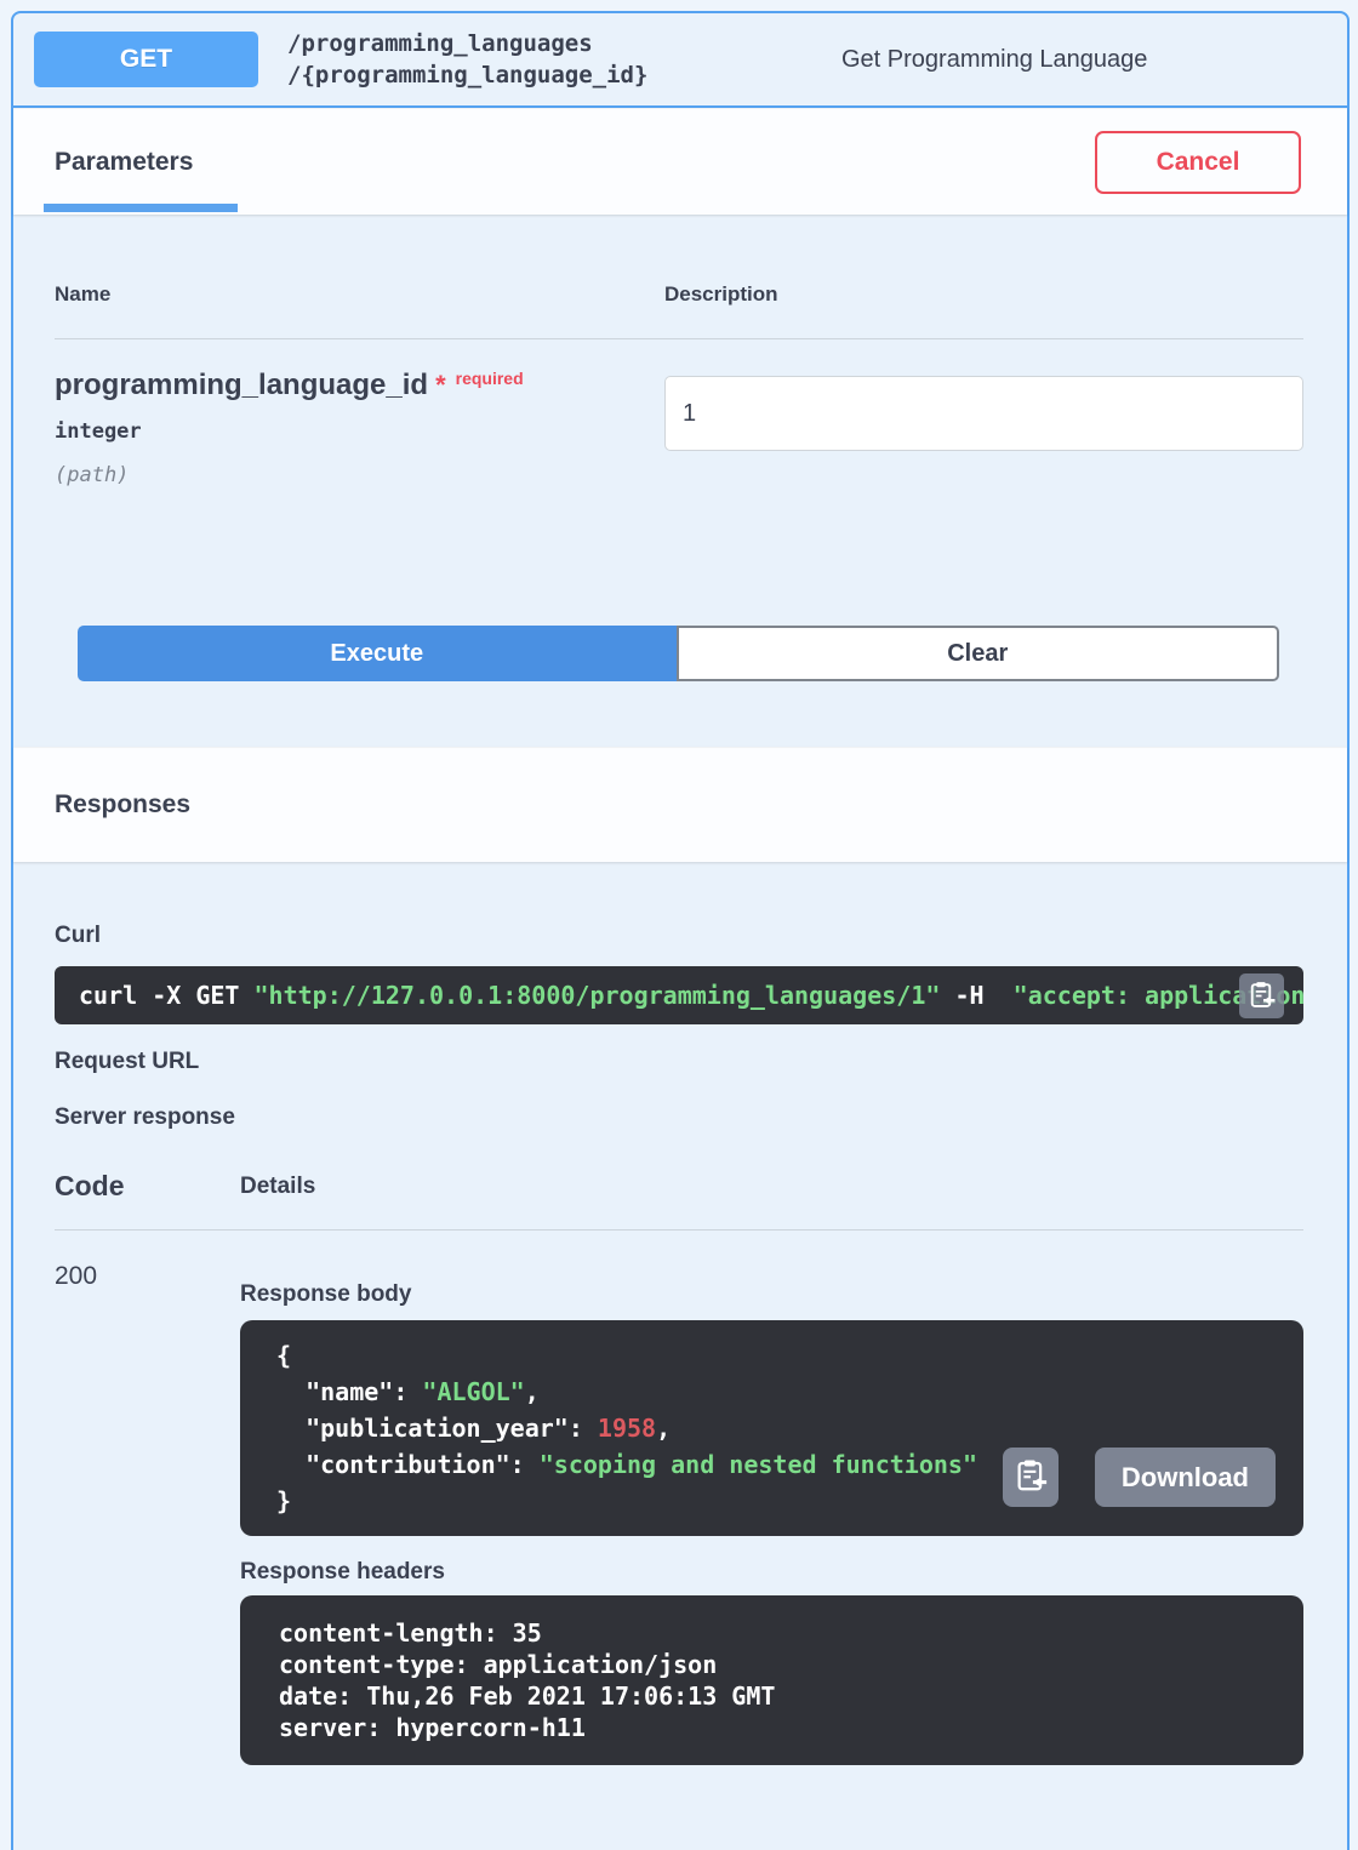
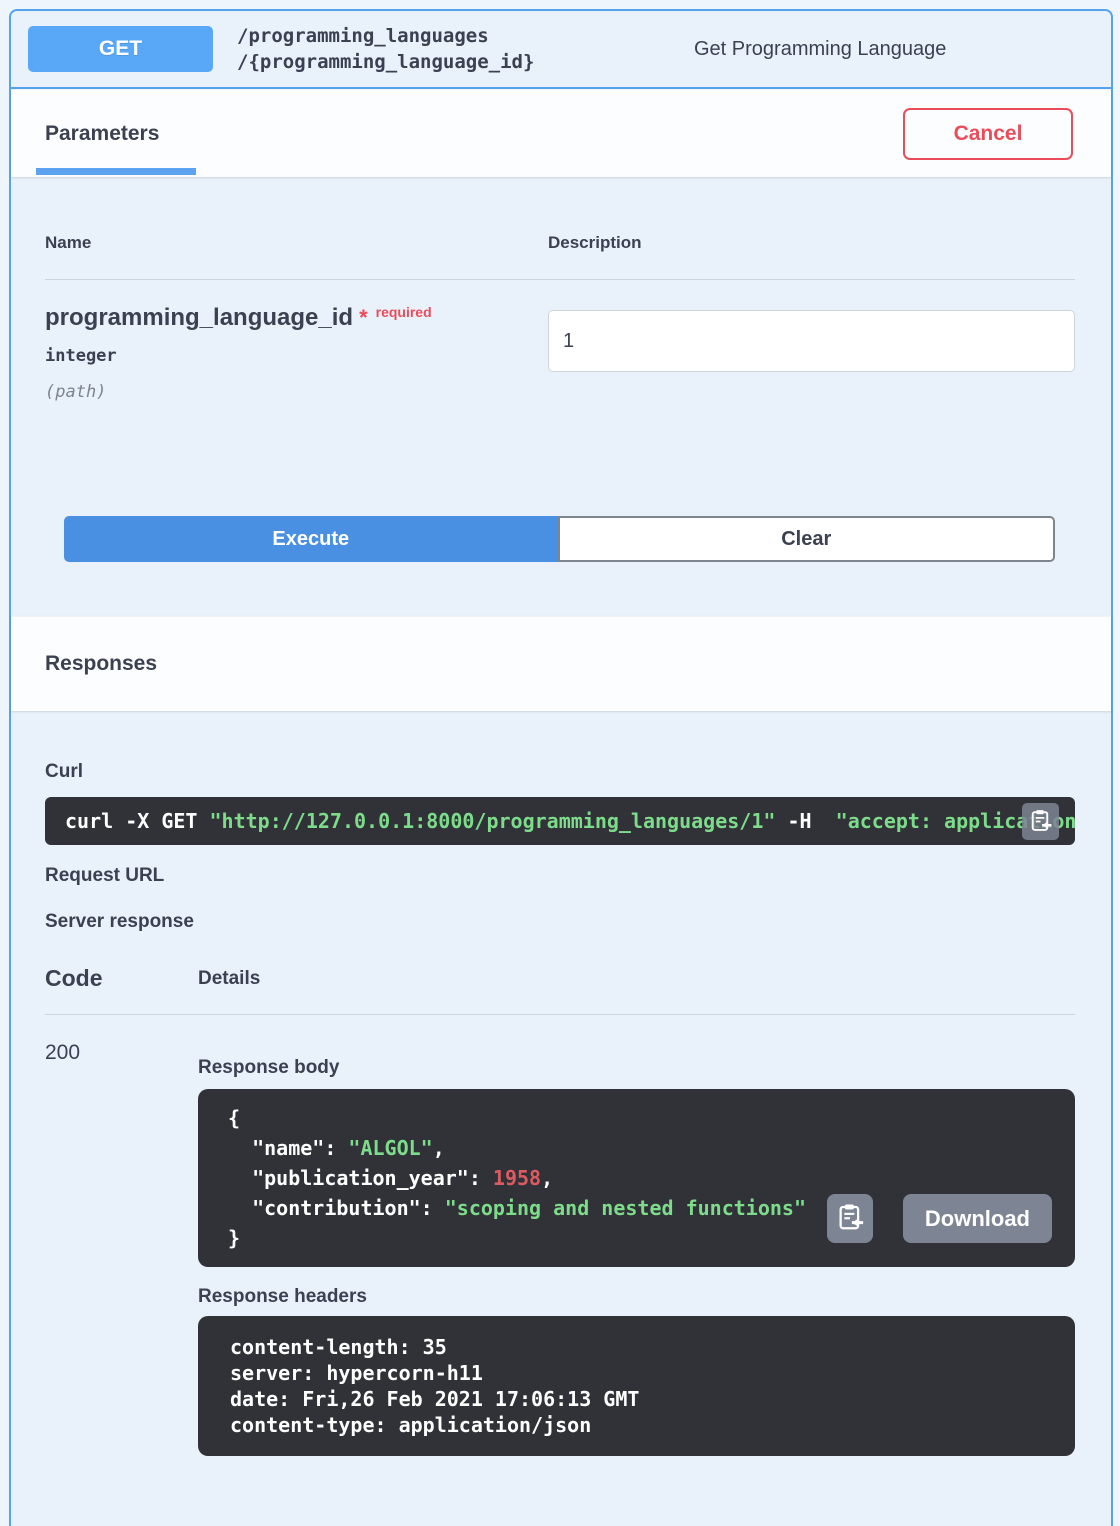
  GET
  /programming_languages
  /{programming_language_id}
  Get Programming Language
  Parameters
  Cancel
  Name
  Description
  programming_language_id * required
  integer
  (path)
  1
  Execute
  Clear
  Responses
  Curl
  curl -X GET "http://127.0.0.1:8000/programming_languages/1" -H "accept: applicaton
  Request URL
  Server response
  Code
  Details
  200
  Response body
  {
  "name": "ALGOL",
  "publication_year": 1958,
  "contribution": "scoping and nested functions"
  }
  Download
  Response headers
  content-length: 35
- content-type: application/json
+ server: hypercorn-h11
- date: Thu,26 Feb 2021 17:06:13 GMT
+ date: Fri,26 Feb 2021 17:06:13 GMT
- server: hypercorn-h11
+ content-type: application/json
